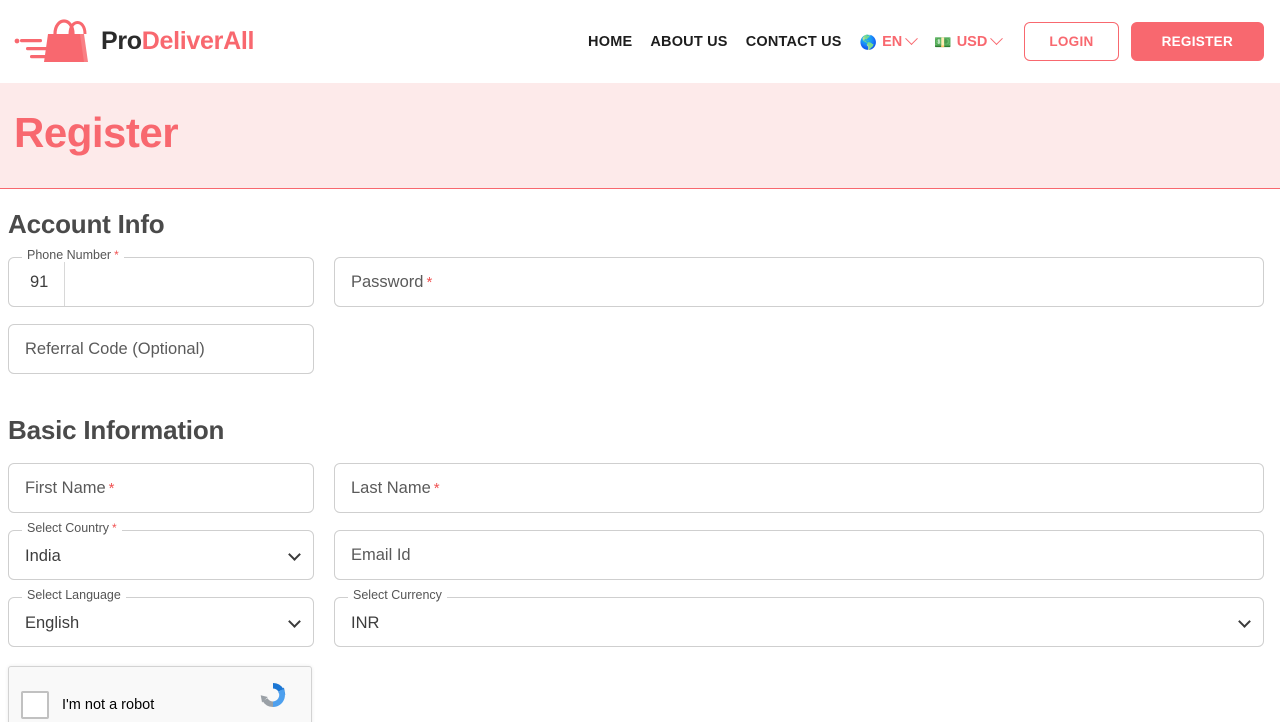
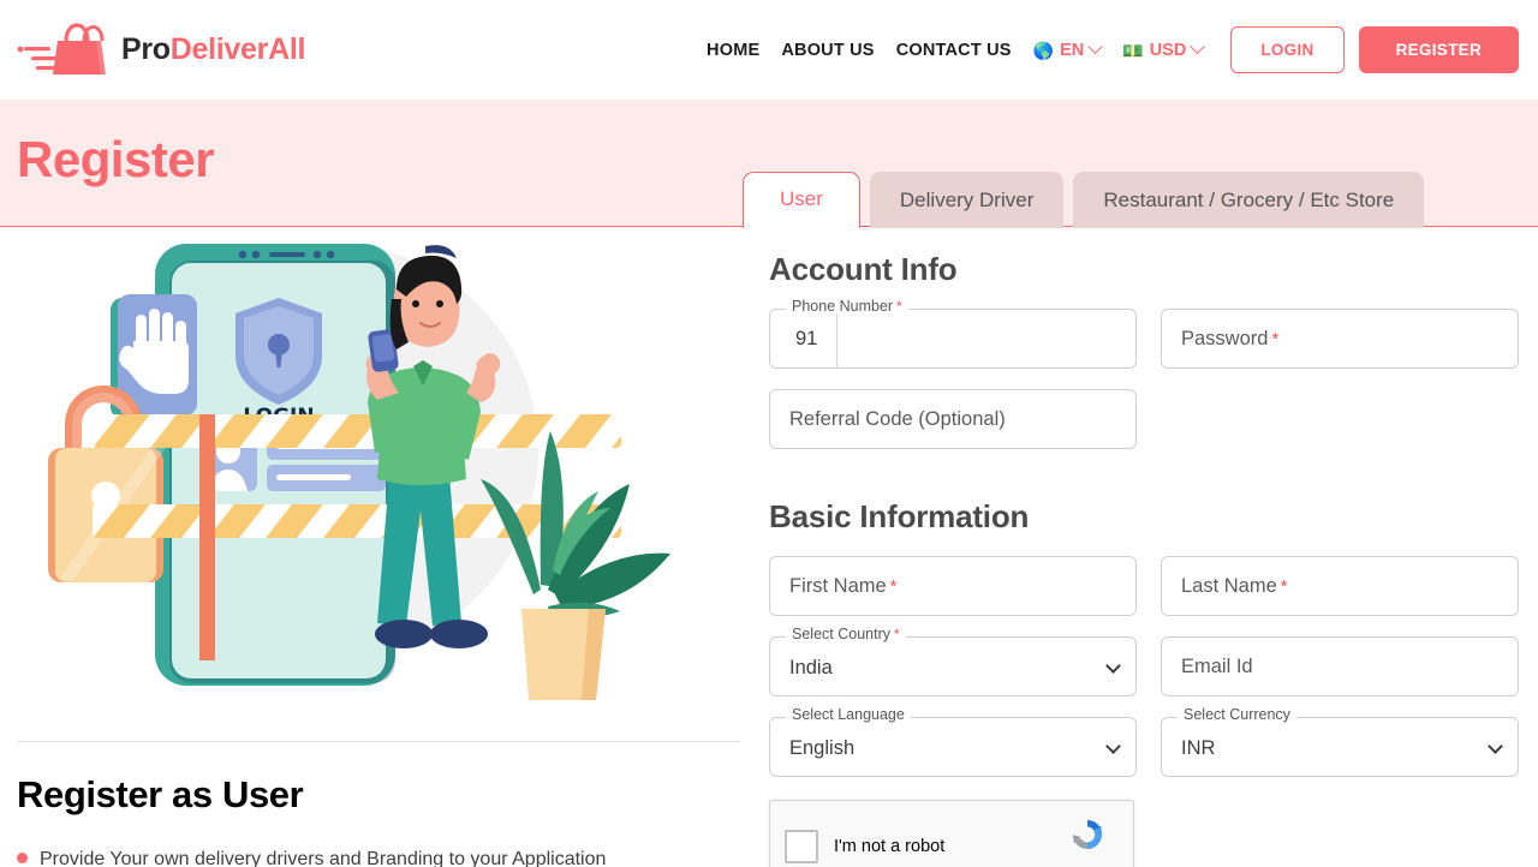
  ProDeliverAll
  HOME
  ABOUT US
  CONTACT US
  🌎
  EN
  💵
  USD
  LOGIN
  REGISTER
  Register
+ User
+ Delivery Driver
+ Restaurant / Grocery / Etc Store
+ Register as User
+ Provide Your own delivery drivers and Branding to your Application
  Account Info
  Phone Number *
  91
  Password
  *
  Referral Code (Optional)
  Basic Information
  First Name
  *
  Last Name
  *
  Select Country *
  India
  Email Id
  Select Language
  English
  Select Currency
  INR
  I'm not a robot
